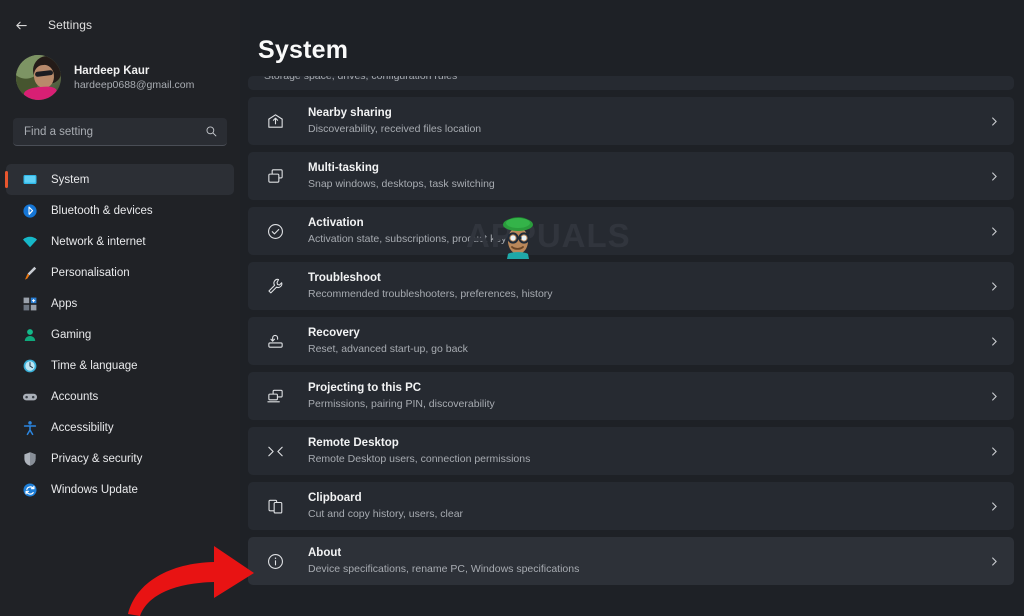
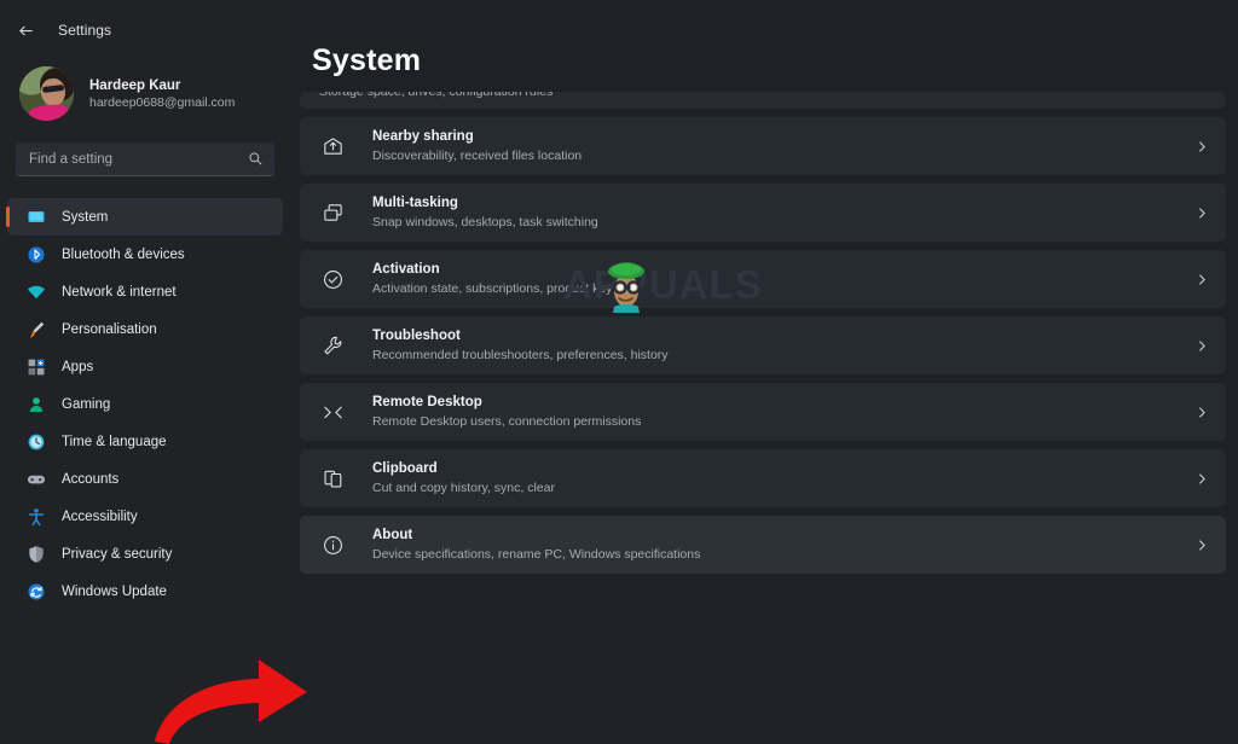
  Settings
  Hardeep Kaur
  hardeep0688@gmail.com
  Find a setting
  System
  Bluetooth & devices
  Network & internet
  Personalisation
  Apps
  Gaming
  Time & language
  Accounts
  Accessibility
  Privacy & security
  Windows Update
  System
  Storage space, drives, configuration rules
  Nearby sharing
  Discoverability, received files location
  Multi-tasking
  Snap windows, desktops, task switching
  Activation
  Activation state, subscriptions, product key
  Troubleshoot
  Recommended troubleshooters, preferences, history
- Recovery
- Reset, advanced start-up, go back
- Projecting to this PC
- Permissions, pairing PIN, discoverability
  Remote Desktop
  Remote Desktop users, connection permissions
  Clipboard
- Cut and copy history, users, clear
+ Cut and copy history, sync, clear
  About
  Device specifications, rename PC, Windows specifications
  APUALS
